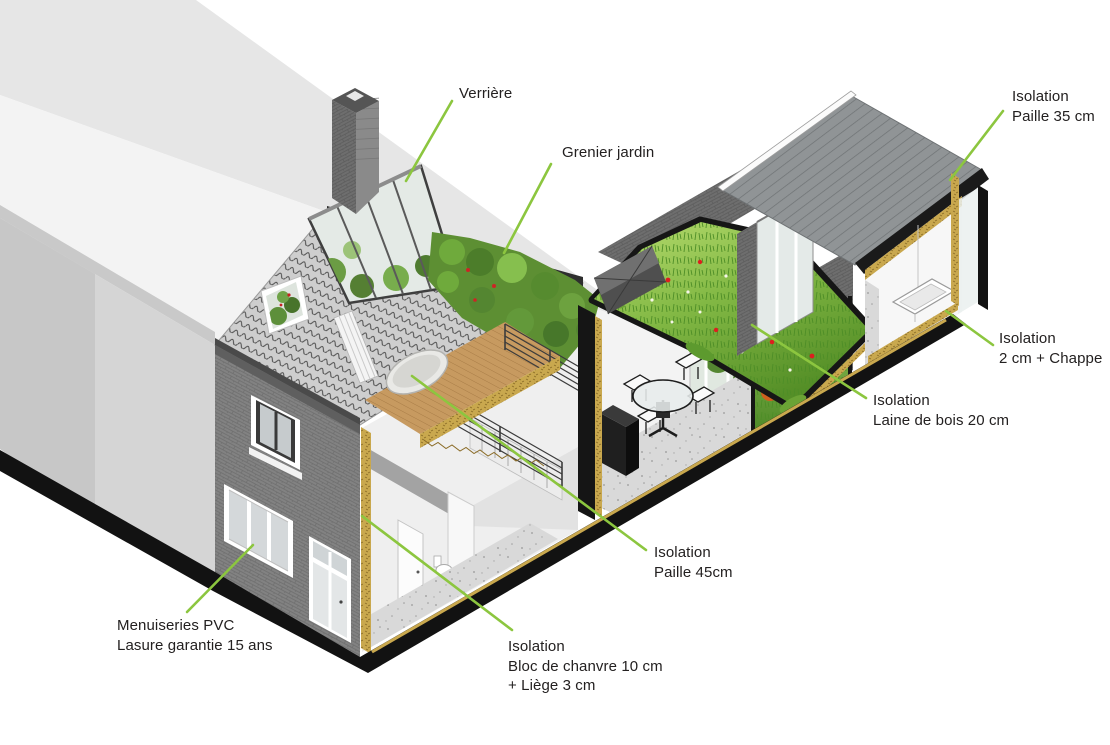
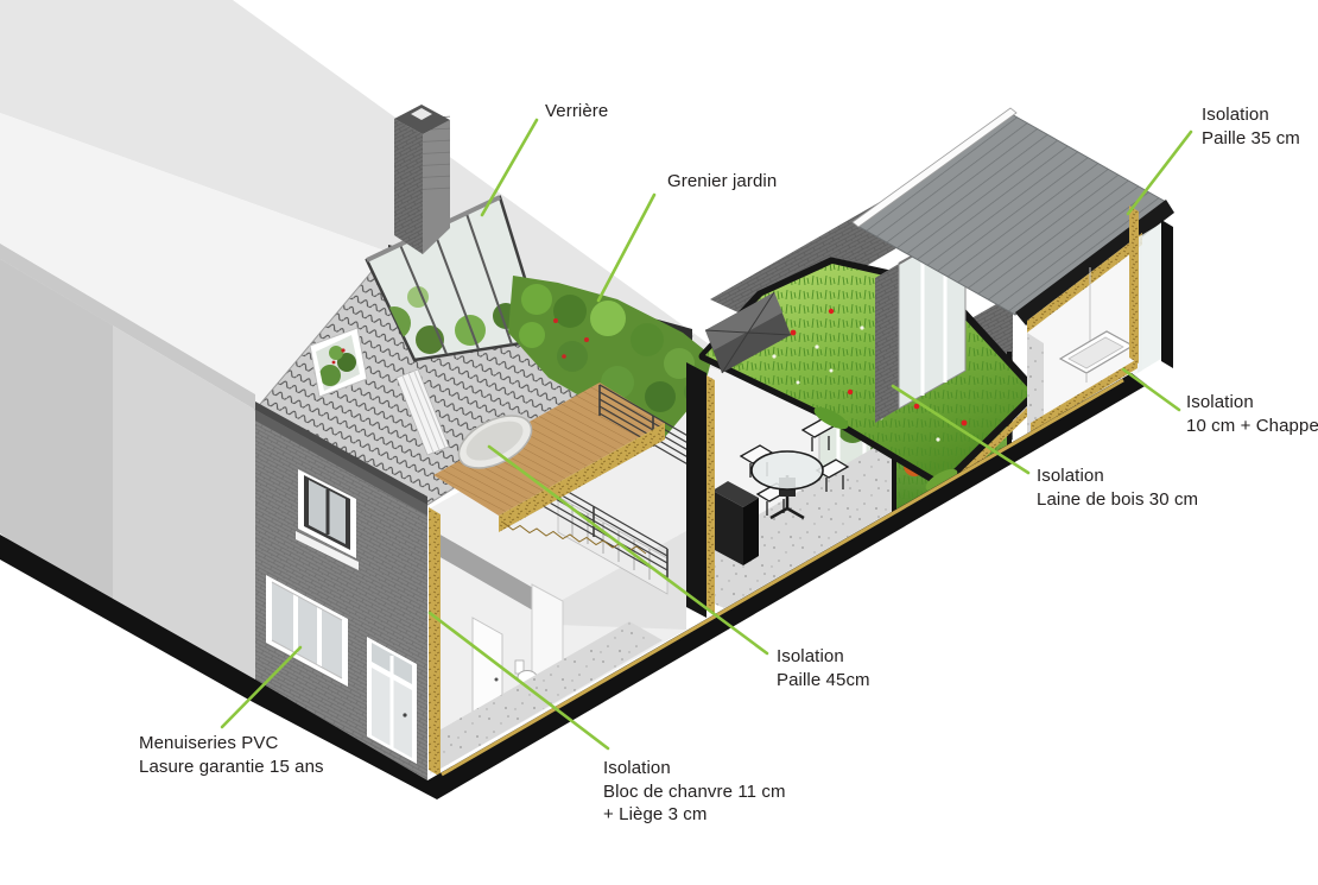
  Verrière
  Grenier jardin
  Isolation
  Paille 35 cm
  Isolation
- 2 cm + Chappe
+ 10 cm + Chappe
  Isolation
- Laine de bois 20 cm
+ Laine de bois 30 cm
  Isolation
  Paille 45cm
  Isolation
- Bloc de chanvre 10 cm
+ Bloc de chanvre 11 cm
  + Liège 3 cm
  Menuiseries PVC
  Lasure garantie 15 ans
